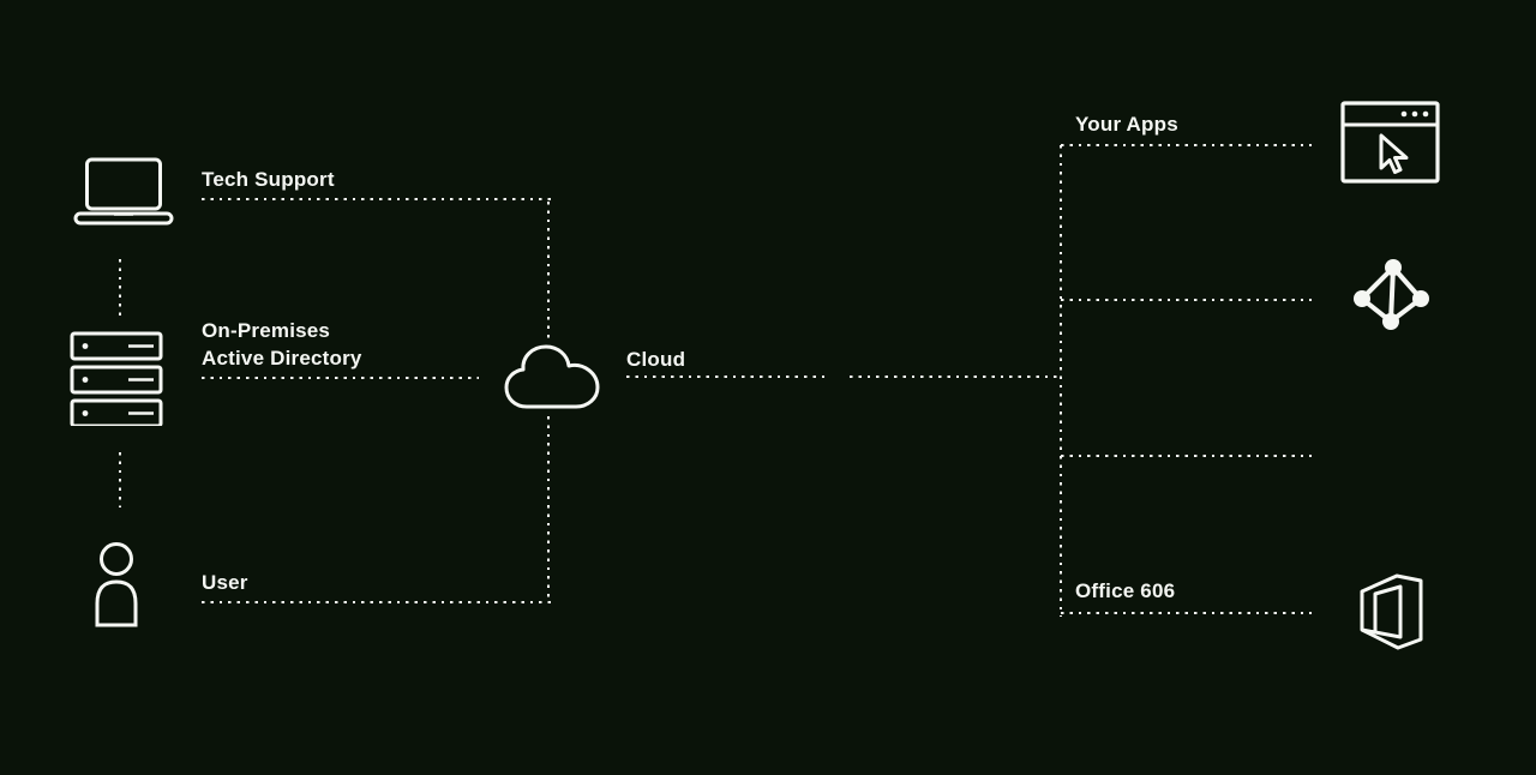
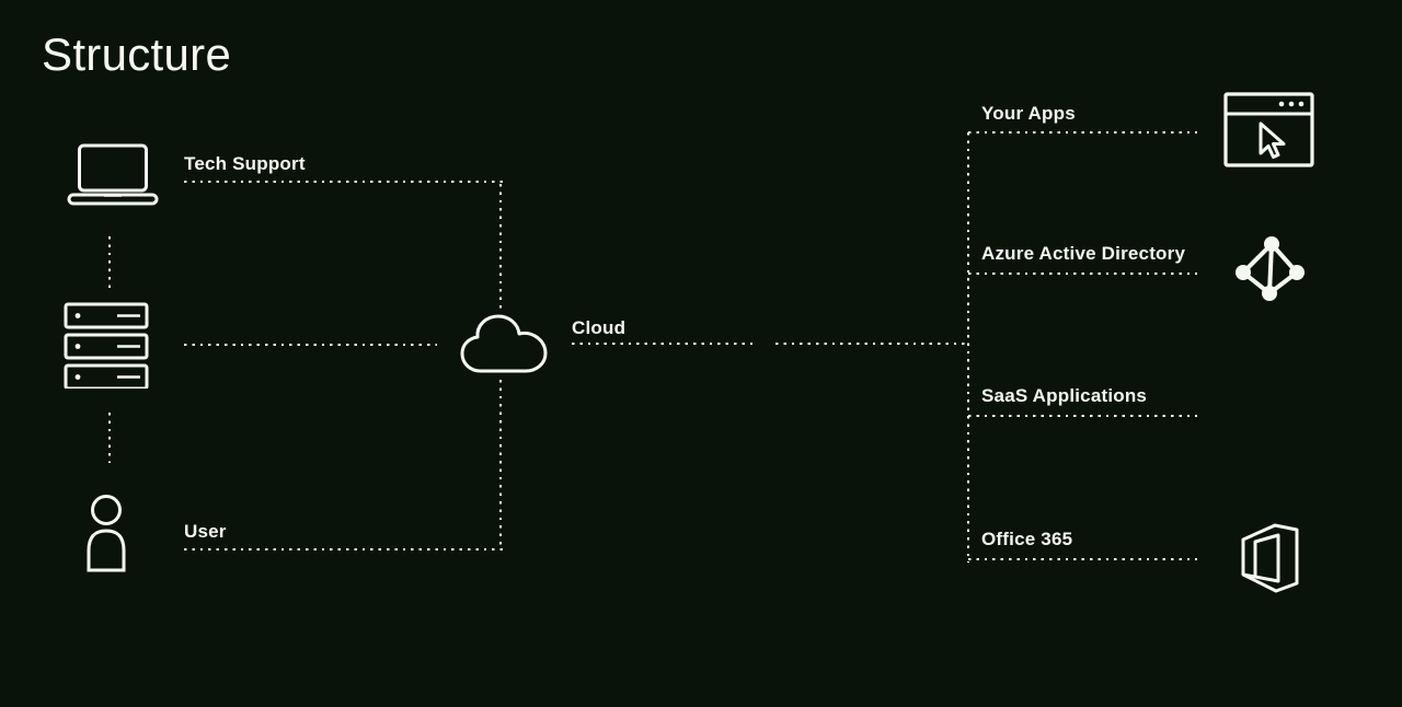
+ Structure
  Tech Support
- On-Premises
- Active Directory
  User
  Cloud
  Your Apps
+ Azure Active Directory
+ SaaS Applications
- Office 606
+ Office 365
